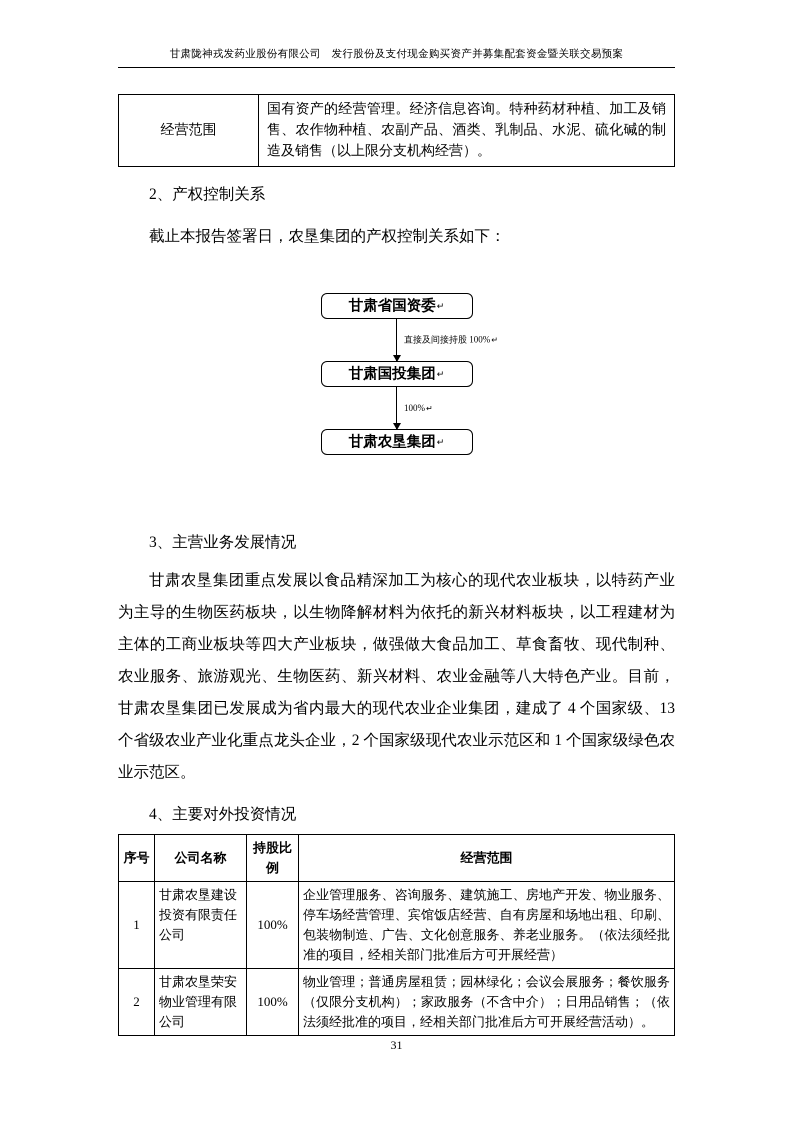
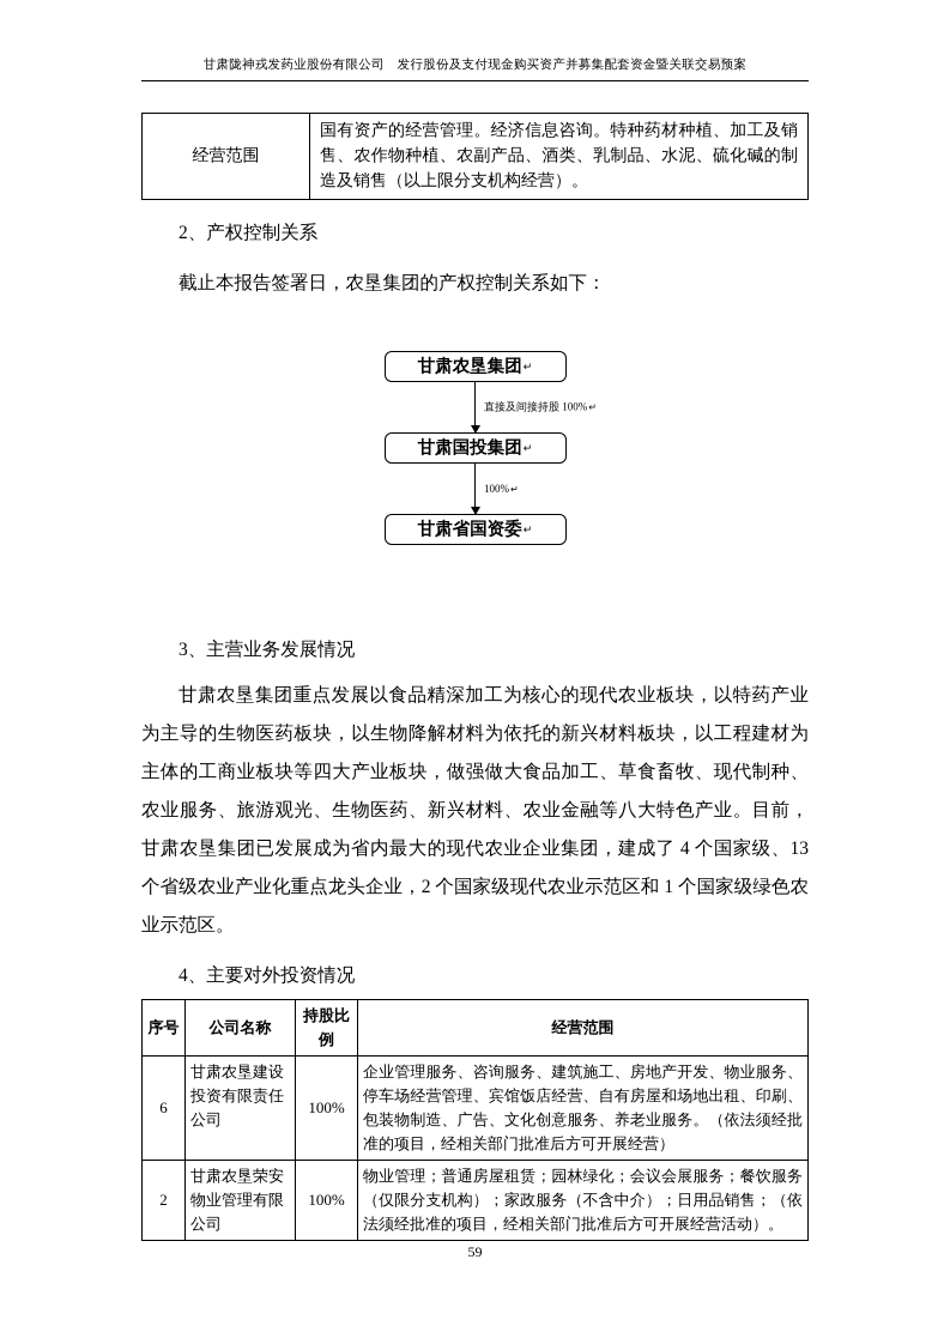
  甘肃陇神戎发药业股份有限公司 发行股份及支付现金购买资产并募集配套资金暨关联交易预案
  经营范围	国有资产的经营管理。经济信息咨询。特种药材种植、加工及销售、农作物种植、农副产品、酒类、乳制品、水泥、硫化碱的制造及销售（以上限分支机构经营）。
  2、产权控制关系
  截止本报告签署日，农垦集团的产权控制关系如下：
- 甘肃省国资委
+ 甘肃农垦集团
  ↵
  直接及间接持股 100%↵
  甘肃国投集团
  ↵
  100%↵
- 甘肃农垦集团
+ 甘肃省国资委
  ↵
  3、主营业务发展情况
  甘肃农垦集团重点发展以食品精深加工为核心的现代农业板块，以特药产业为主导的生物医药板块，以生物降解材料为依托的新兴材料板块，以工程建材为主体的工商业板块等四大产业板块，做强做大食品加工、草食畜牧、现代制种、农业服务、旅游观光、生物医药、新兴材料、农业金融等八大特色产业。目前，甘肃农垦集团已发展成为省内最大的现代农业企业集团，建成了 4 个国家级、13个省级农业产业化重点龙头企业，2 个国家级现代农业示范区和 1 个国家级绿色农业示范区。
  4、主要对外投资情况
  序号	公司名称	持股比例	经营范围
- 1	甘肃农垦建设投资有限责任公司	100%	企业管理服务、咨询服务、建筑施工、房地产开发、物业服务、停车场经营管理、宾馆饭店经营、自有房屋和场地出租、印刷、包装物制造、广告、文化创意服务、养老业服务。（依法须经批准的项目，经相关部门批准后方可开展经营）
+ 6	甘肃农垦建设投资有限责任公司	100%	企业管理服务、咨询服务、建筑施工、房地产开发、物业服务、停车场经营管理、宾馆饭店经营、自有房屋和场地出租、印刷、包装物制造、广告、文化创意服务、养老业服务。（依法须经批准的项目，经相关部门批准后方可开展经营）
  2	甘肃农垦荣安物业管理有限公司	100%	物业管理；普通房屋租赁；园林绿化；会议会展服务；餐饮服务（仅限分支机构）；家政服务（不含中介）；日用品销售；（依法须经批准的项目，经相关部门批准后方可开展经营活动）。
- 31
+ 59
